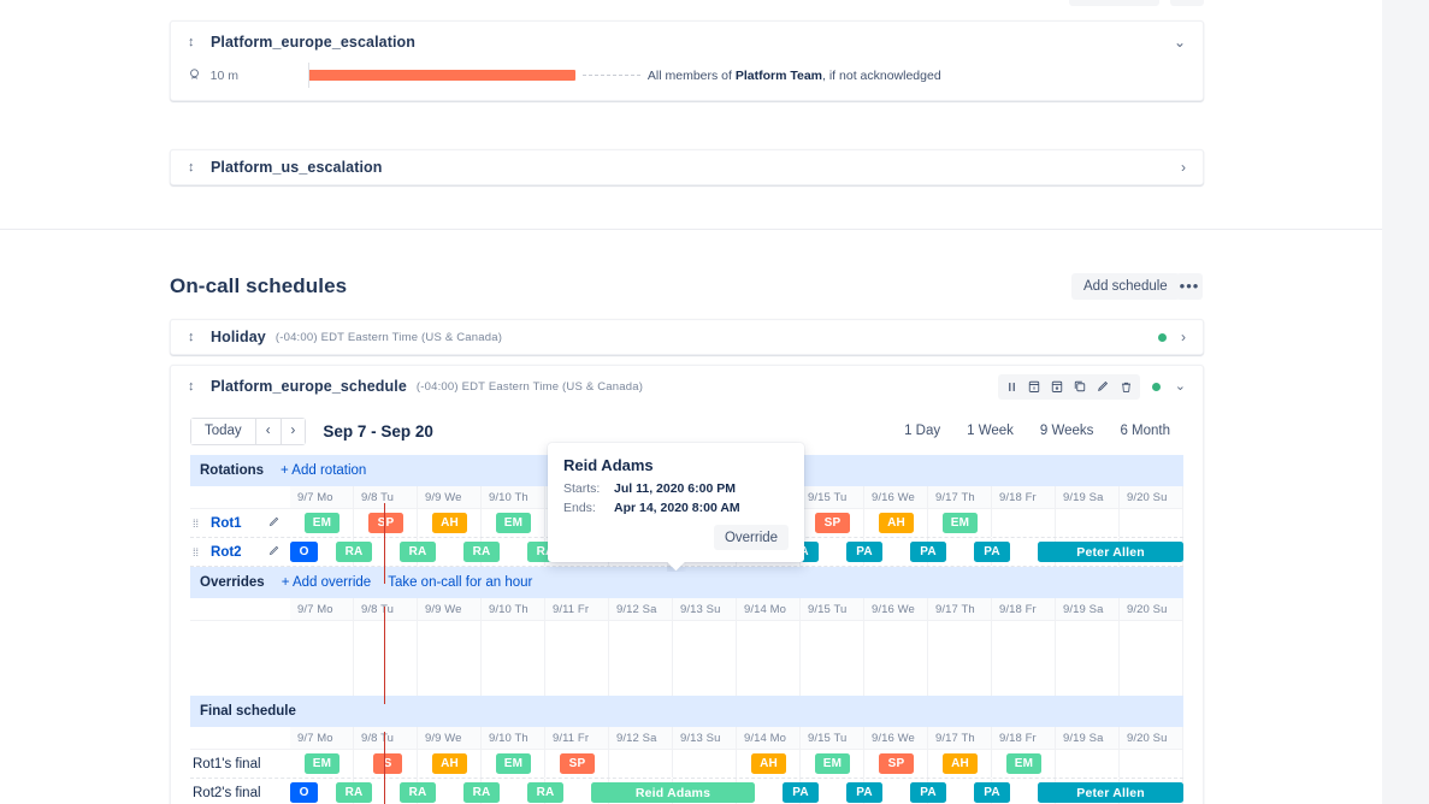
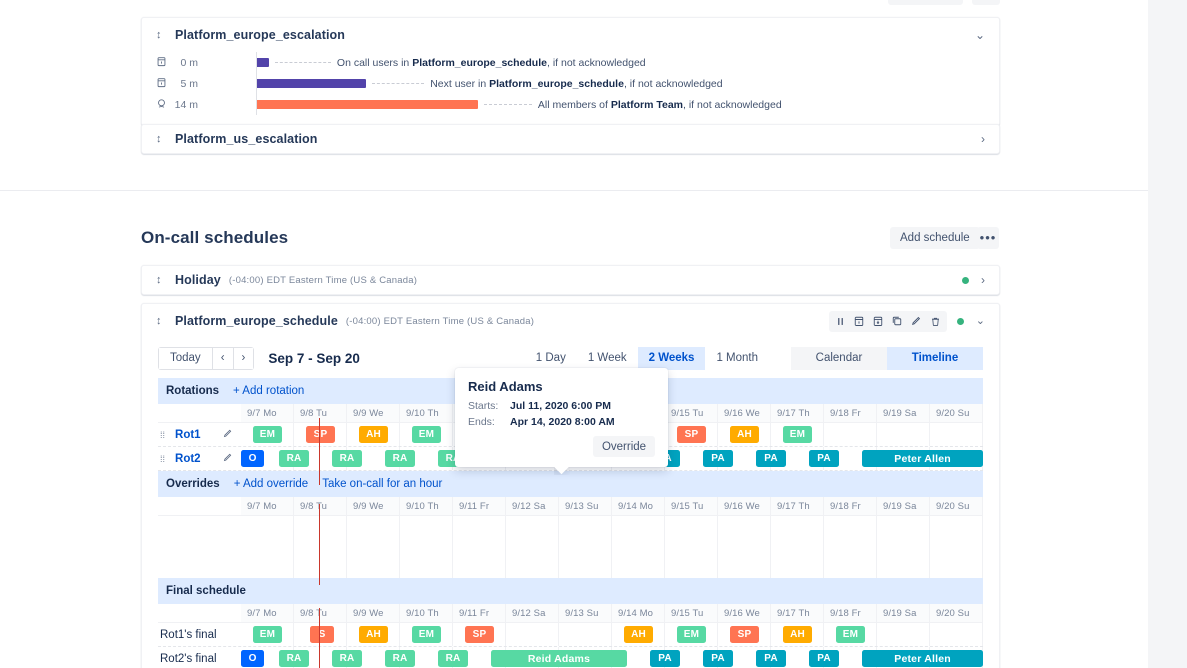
  ↕
  Platform_europe_escalation
  ⌄
+ 0 m
+ On call users in Platform_europe_schedule, if not acknowledged
+ 5 m
+ Next user in Platform_europe_schedule, if not acknowledged
- 10 m
+ 14 m
  All members of Platform Team, if not acknowledged
  ↕
  Platform_us_escalation
  ›
  On-call schedules
  Add schedule
  •••
  ↕
  Holiday
  (-04:00) EDT Eastern Time (US & Canada)
  ›
  ↕
  Platform_europe_schedule
  (-04:00) EDT Eastern Time (US & Canada)
  ⌄
  Today
  ‹
  ›
  Sep 7 - Sep 20
  1 Day
  1 Week
- 9 Weeks
+ 2 Weeks
- 6 Month
+ 1 Month
+ Calendar
+ Timeline
  Rotations
  + Add rotation
  9/7 Mo
  9/8 Tu
  9/9 We
  9/10 Th
  9/15 Tu
  9/16 We
  9/17 Th
  9/18 Fr
  9/19 Sa
  9/20 Su
  ⁞⁞
  Rot1
  EM
  SP
  AH
  EM
  SP
  AH
  EM
  ⁞⁞
  Rot2
  O
  RA
  RA
  RA
  PA
  PA
  PA
  Peter Allen
  Overrides
  + Add override
  Take on-call for an hour
  9/7 Mo
  9/8u
  9/9 We
  9/10 Th
  9/11 Fr
  9/12 Sa
  9/13 Su
  9/14 Mo
  9/15 Tu
  9/16 We
  9/17 Th
  9/18 Fr
  9/19 Sa
  9/20 Su
  Final schedule
  9/7 Mo
  9/8u
  9/9 We
  9/10 Th
  9/11 Fr
  9/12 Sa
  9/13 Su
  9/14 Mo
  9/15 Tu
  9/16 We
  9/17 Th
  9/18 Fr
  9/19 Sa
  9/20 Su
  Rot1's final
  EM
  S
  AH
  EM
  SP
  AH
  EM
  SP
  AH
  EM
  Rot2's final
  O
  RA
  RA
  RA
  RA
  Reid Adams
  PA
  PA
  PA
  PA
  Peter Allen
  Reid Adams
  Starts:
  Jul 11, 2020 6:00 PM
  Ends:
  Apr 14, 2020 8:00 AM
  Override
